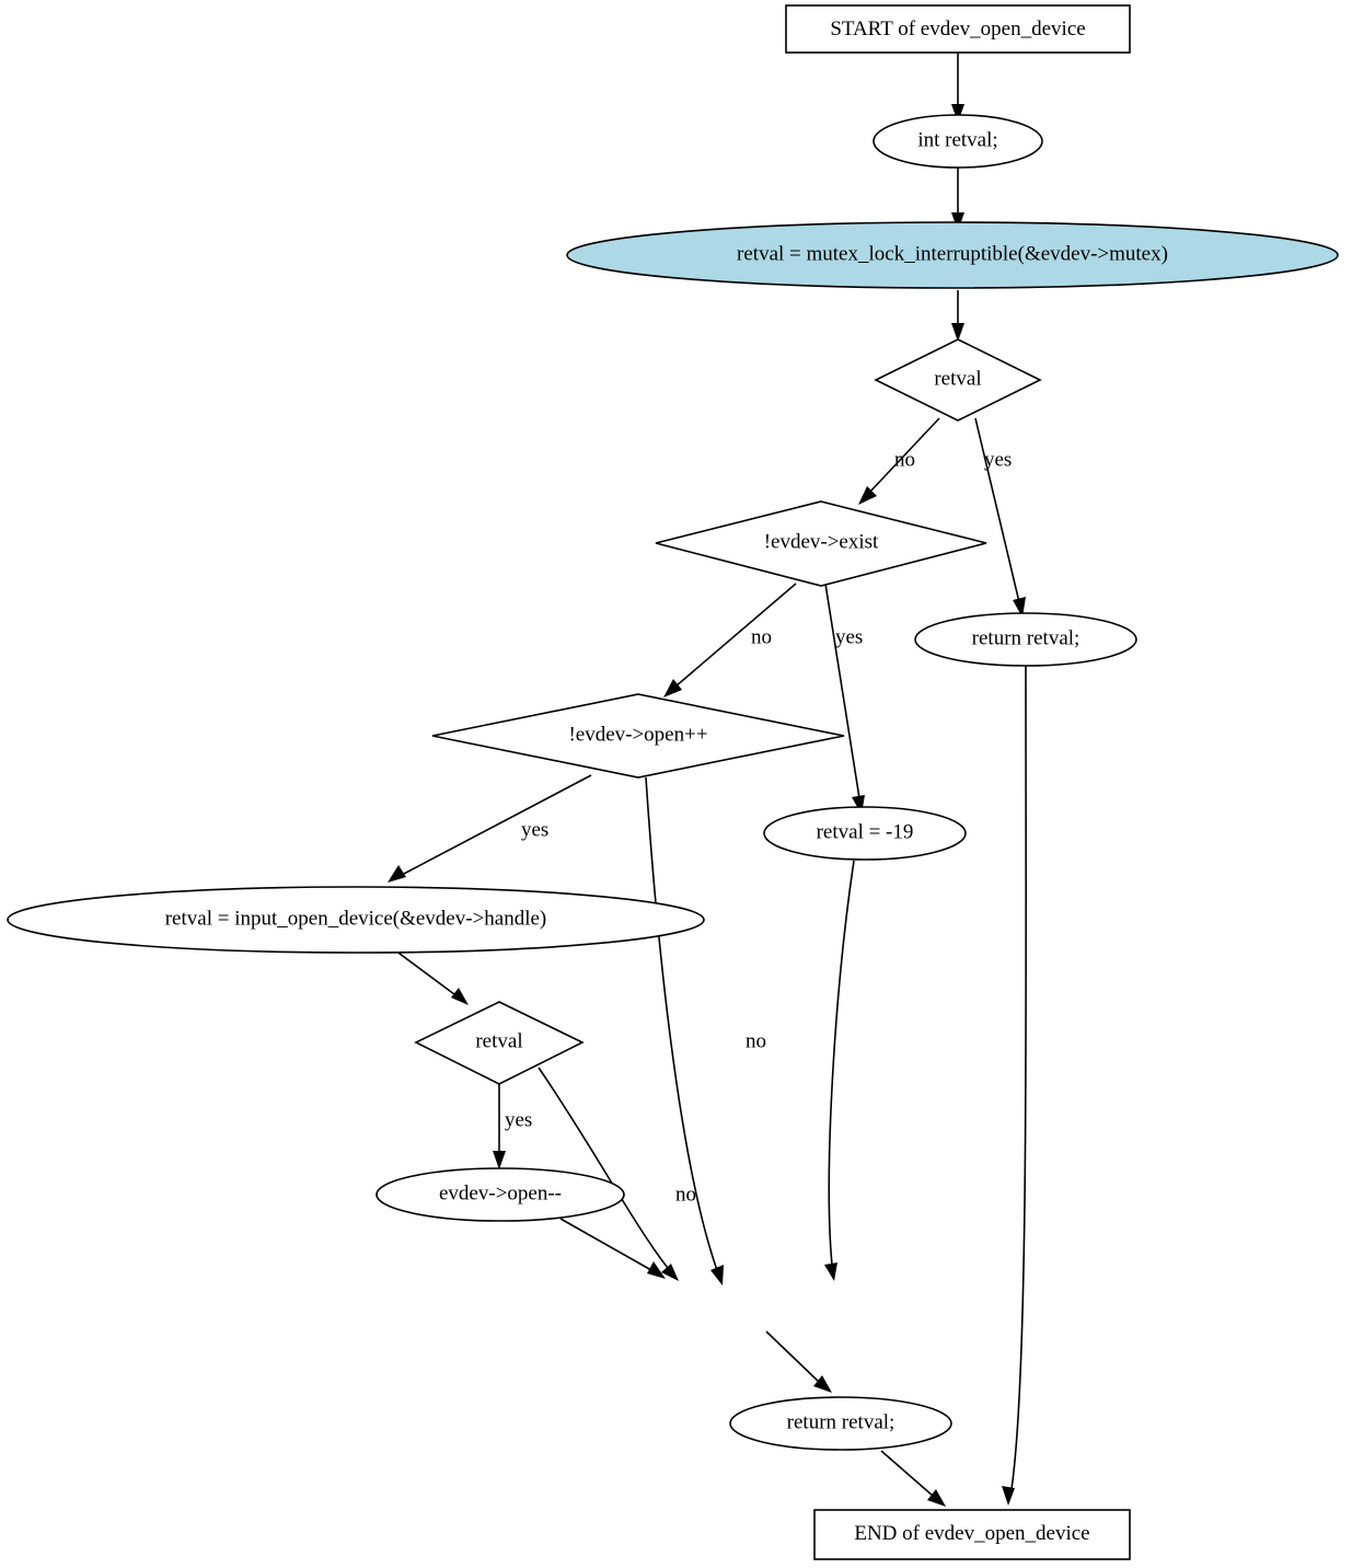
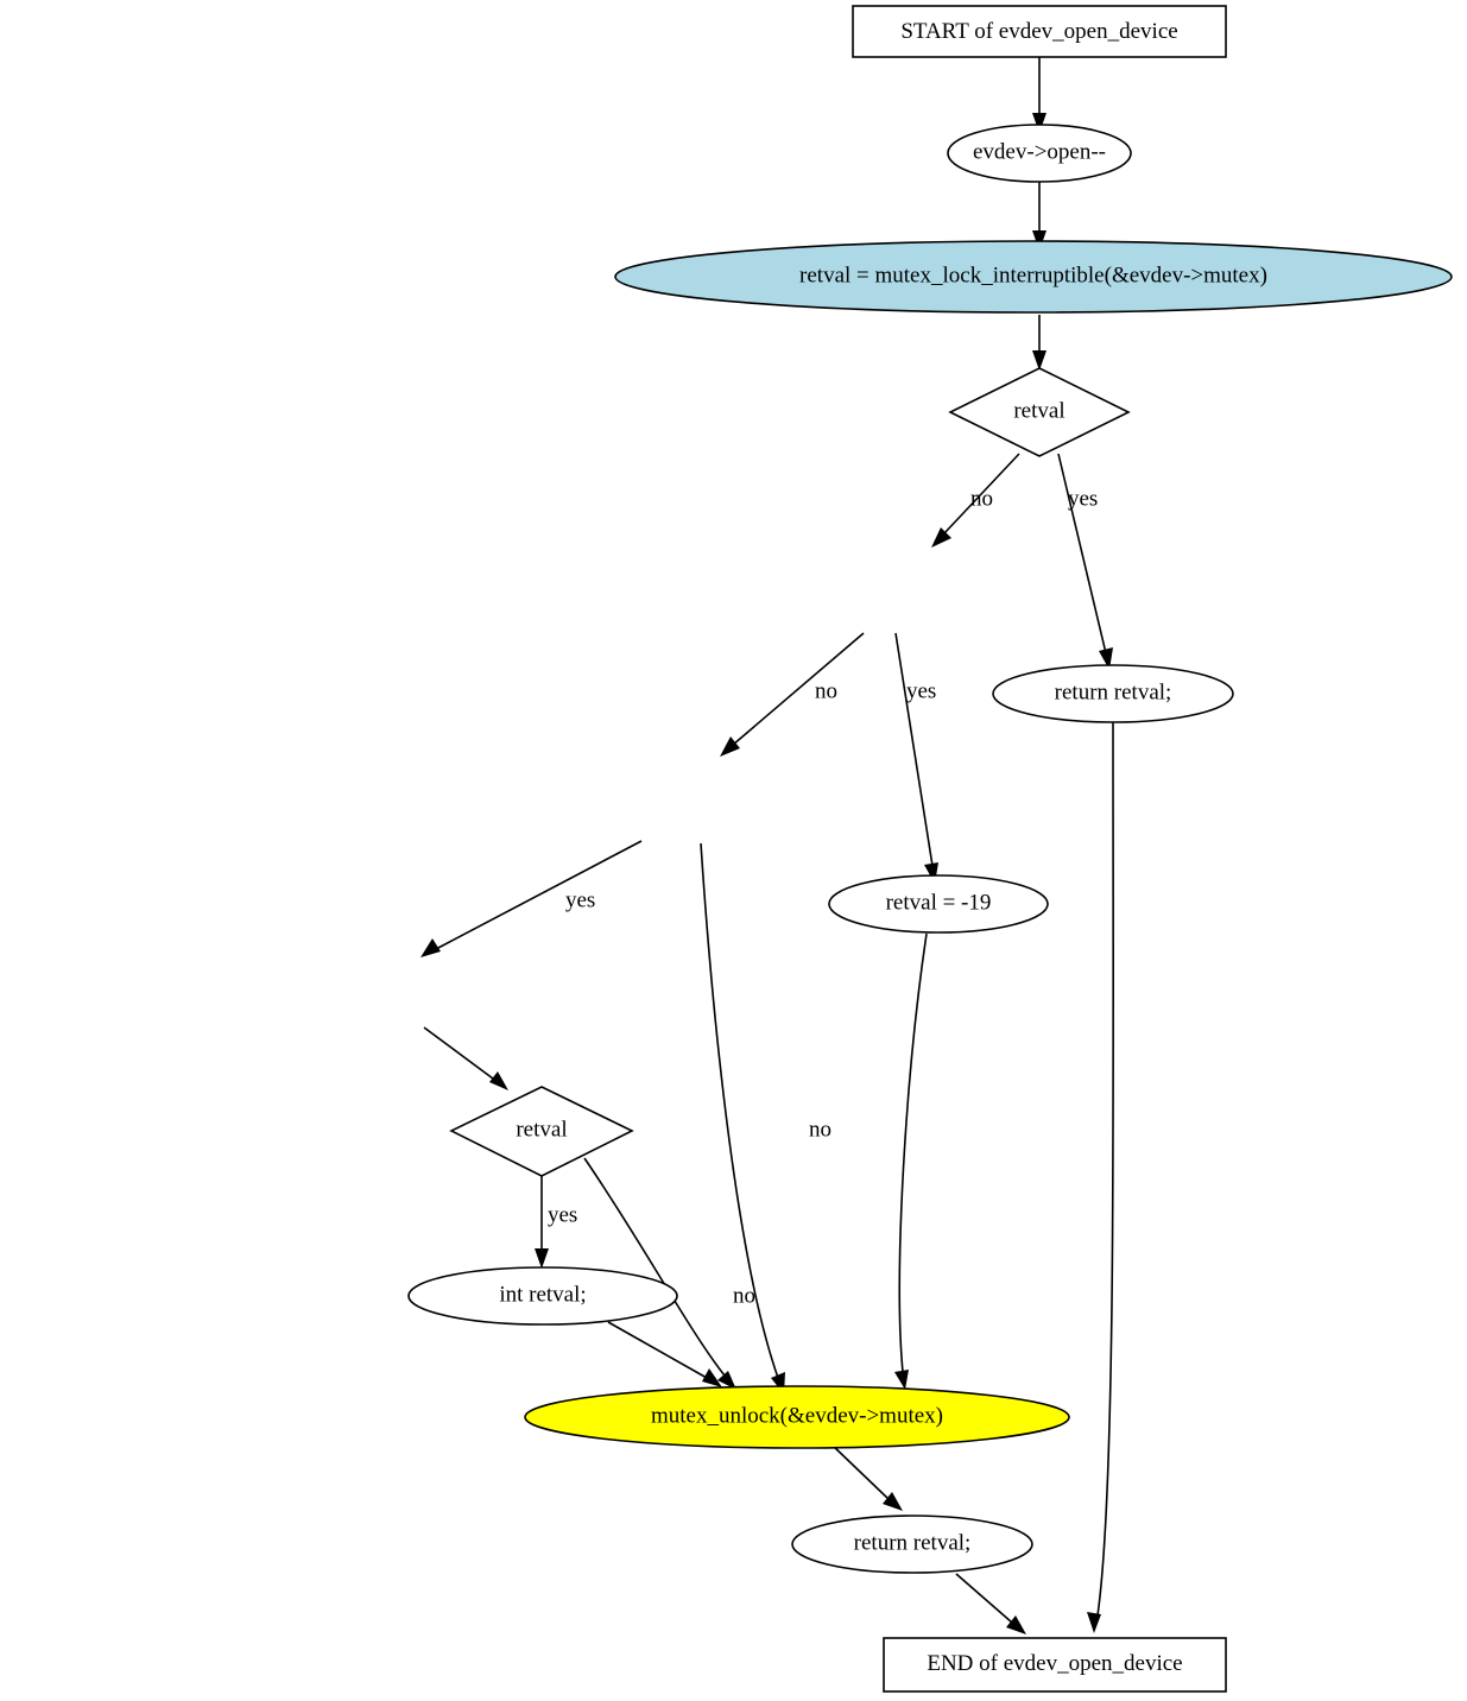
  no
  yes
  no
  yes
  yes
  no
  yes
  no
  START of evdev_open_device
- int retval;
+ evdev->open--
  retval = mutex_lock_interruptible(&evdev->mutex)
  retval
- !evdev->exist
  return retval;
- !evdev->open++
  retval = -19
- retval = input_open_device(&evdev->handle)
  retval
- evdev->open--
+ int retval;
+ mutex_unlock(&evdev->mutex)
  return retval;
  END of evdev_open_device
